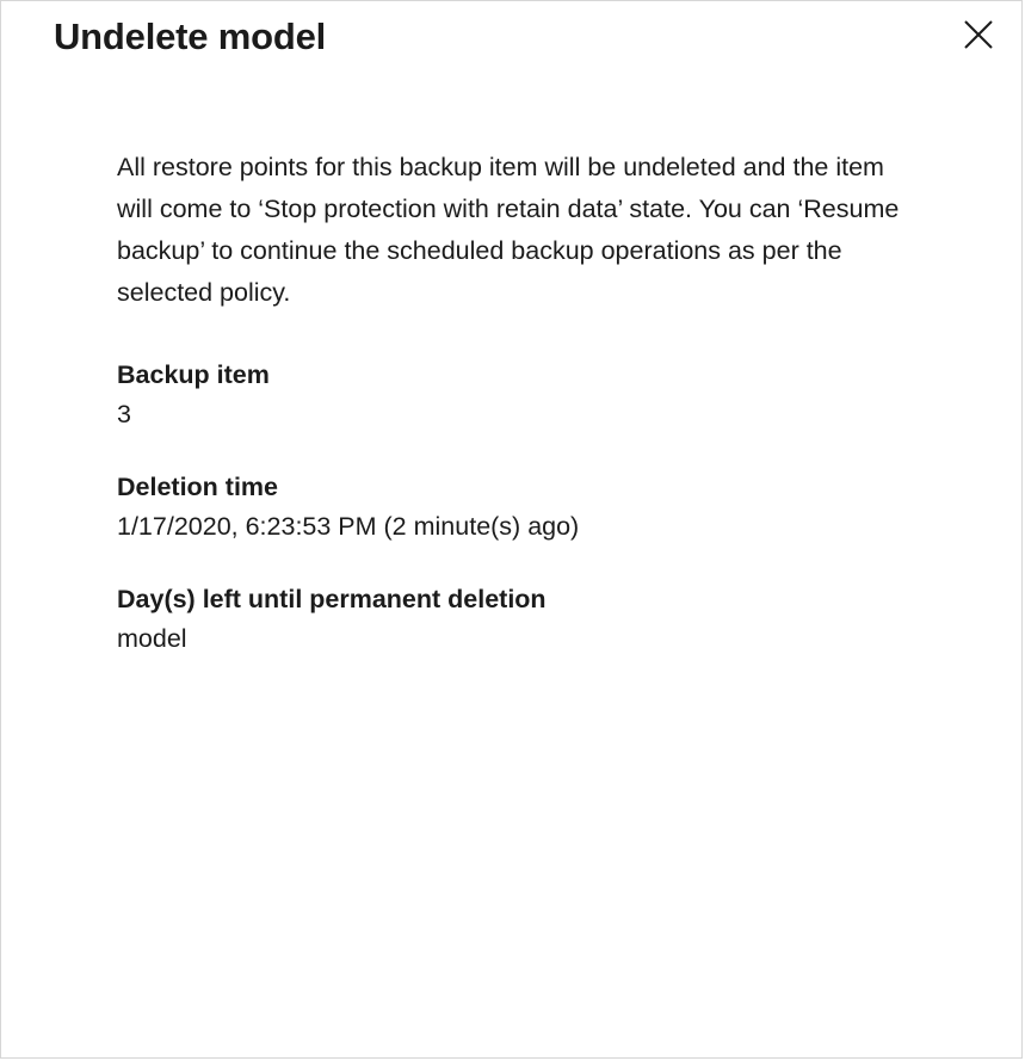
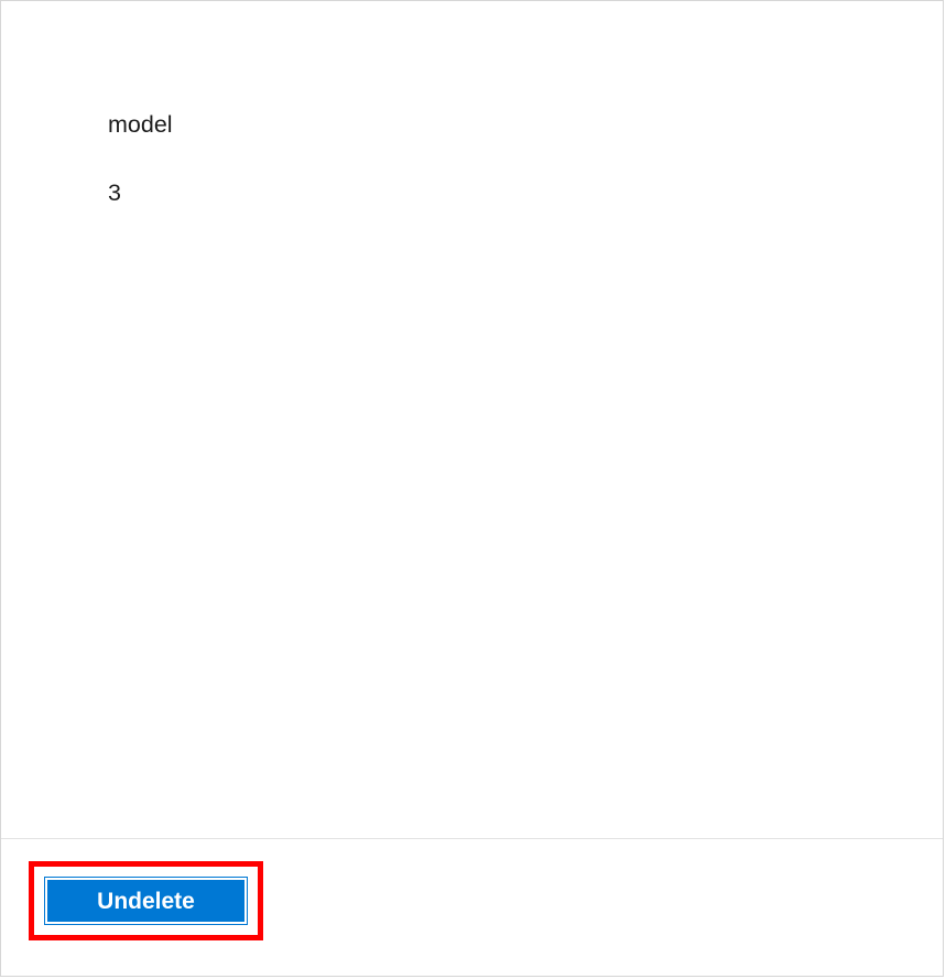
- Undelete model
- All restore points for this backup item will be undeleted and the item will come to ‘Stop protection with retain data’ state. You can ‘Resume backup’ to continue the scheduled backup operations as per the selected policy.
- Backup item
- 3
+ model
- Deletion time
- 1/17/2020, 6:23:53 PM (2 minute(s) ago)
- Day(s) left until permanent deletion
- model
+ 3
+ Undelete
